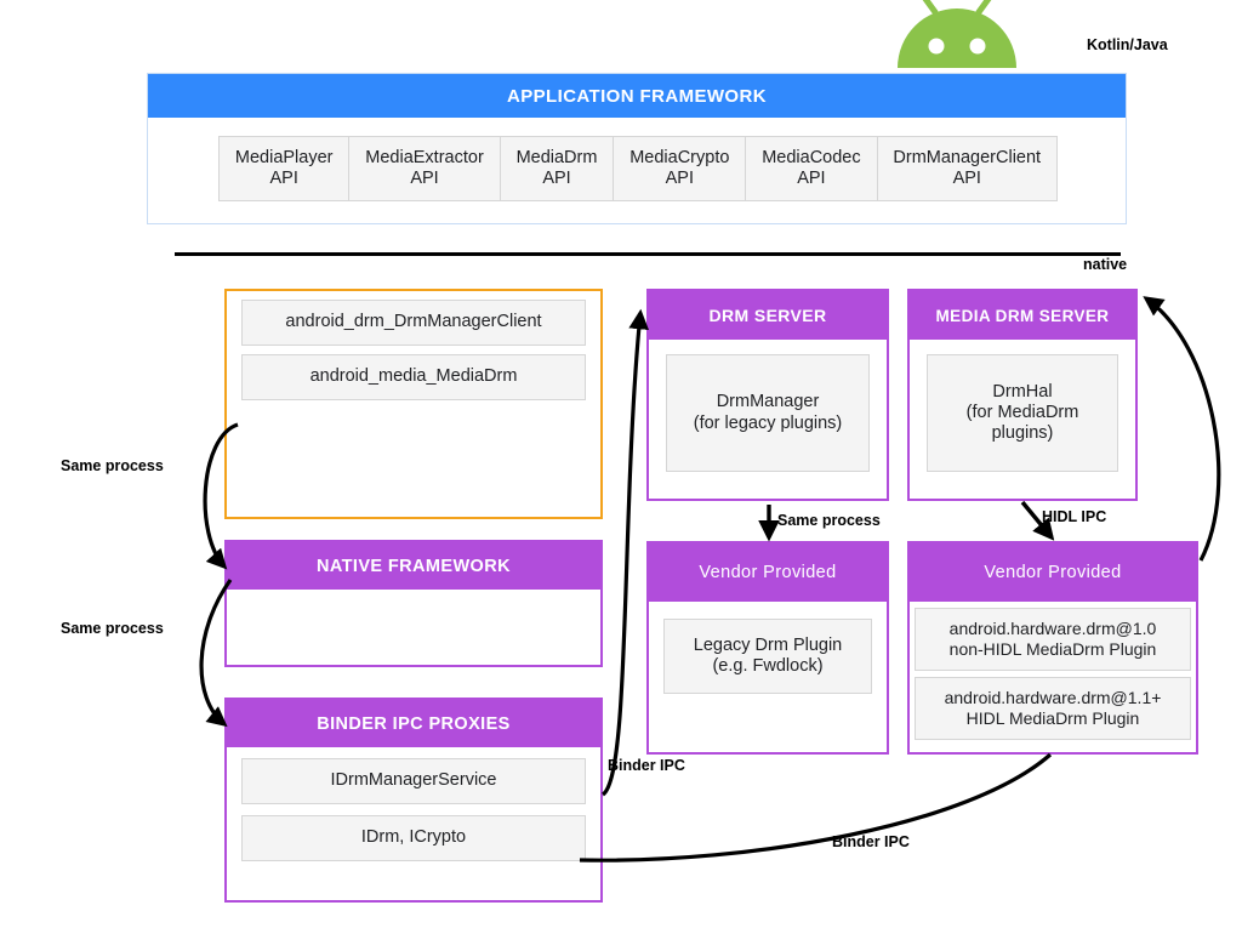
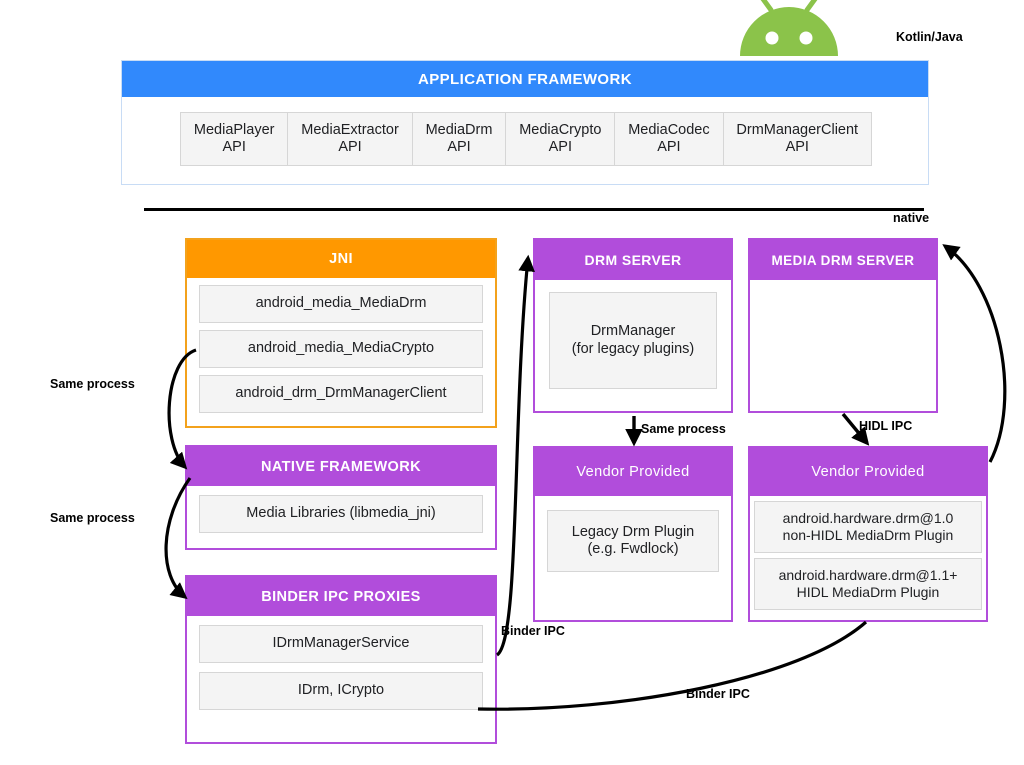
  Kotlin/Java
  APPLICATION FRAMEWORK
  MediaPlayer
  API
  MediaExtractor
  API
  MediaDrm
  API
  MediaCrypto
  API
  MediaCodec
  API
  DrmManagerClient
  API
  native
+ JNI
- android_drm_DrmManagerClient
+ android_media_MediaDrm
+ android_media_MediaCrypto
- android_media_MediaDrm
+ android_drm_DrmManagerClient
  NATIVE FRAMEWORK
+ Media Libraries (libmedia_jni)
  BINDER IPC PROXIES
  IDrmManagerService
  IDrm, ICrypto
  DRM SERVER
  DrmManager
  (for legacy plugins)
  Vendor Provided
  Legacy Drm Plugin
  (e.g. Fwdlock)
  MEDIA DRM SERVER
- DrmHal
- (for MediaDrm
- plugins)
  Vendor Provided
  android.hardware.drm@1.0
  non-HIDL MediaDrm Plugin
  android.hardware.drm@1.1+
  HIDL MediaDrm Plugin
  Same process
  Same process
  Same process
  HIDL IPC
  Binder IPC
  Binder IPC
